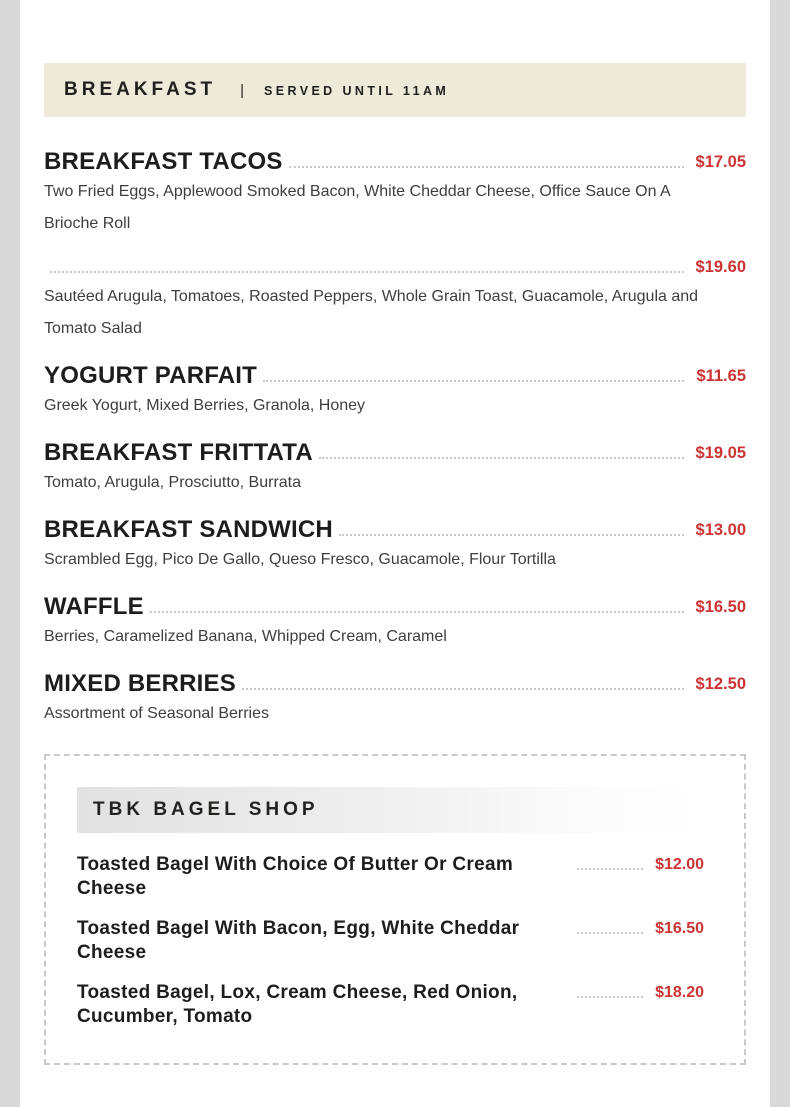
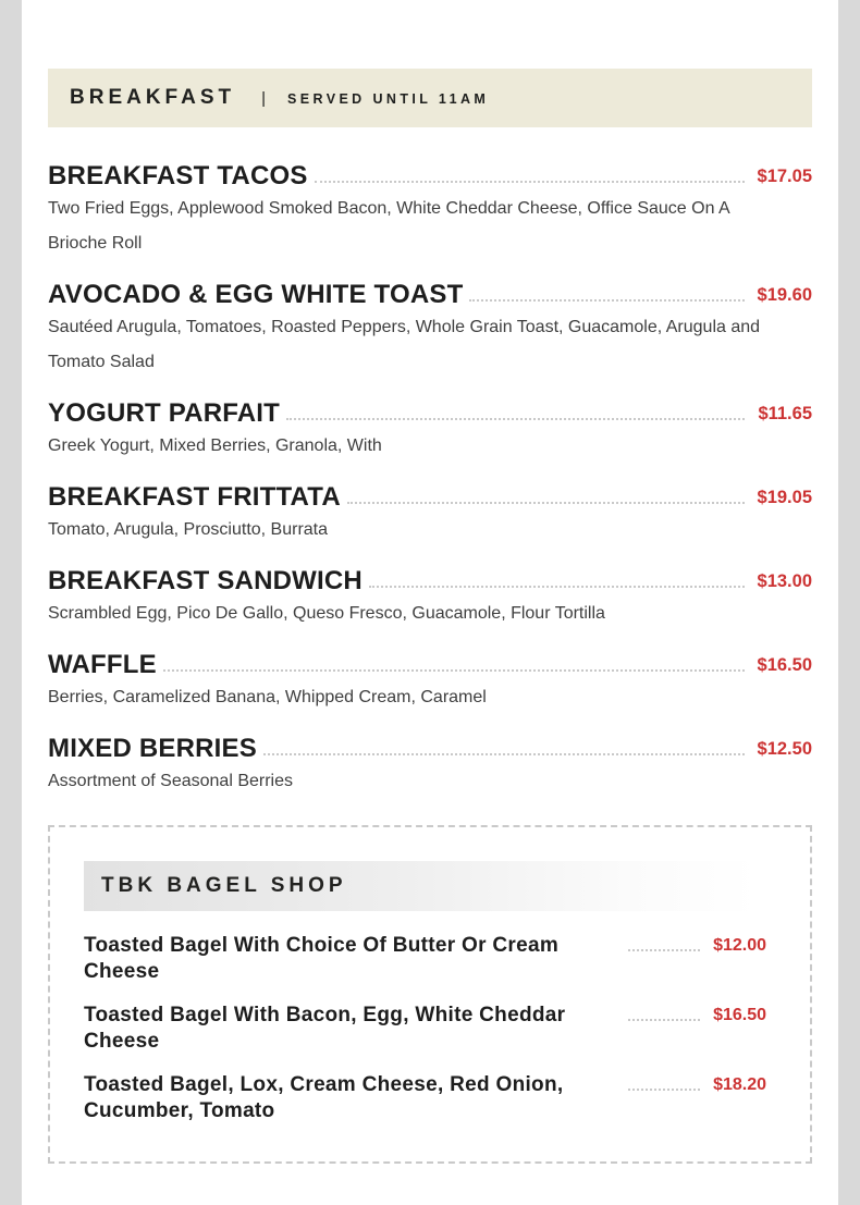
  BREAKFAST
  |
  SERVED UNTIL 11AM
  BREAKFAST TACOS
  $17.05
  Two Fried Eggs, Applewood Smoked Bacon, White Cheddar Cheese, Office Sauce On A Brioche Roll
+ AVOCADO & EGG WHITE TOAST
  $19.60
  Sautéed Arugula, Tomatoes, Roasted Peppers, Whole Grain Toast, Guacamole, Arugula and Tomato Salad
  YOGURT PARFAIT
  $11.65
- Greek Yogurt, Mixed Berries, Granola, Honey
+ Greek Yogurt, Mixed Berries, Granola, With
  BREAKFAST FRITTATA
  $19.05
  Tomato, Arugula, Prosciutto, Burrata
  BREAKFAST SANDWICH
  $13.00
  Scrambled Egg, Pico De Gallo, Queso Fresco, Guacamole, Flour Tortilla
  WAFFLE
  $16.50
  Berries, Caramelized Banana, Whipped Cream, Caramel
  MIXED BERRIES
  $12.50
  Assortment of Seasonal Berries
  TBK BAGEL SHOP
  Toasted Bagel With Choice Of Butter Or Cream Cheese
  $12.00
  Toasted Bagel With Bacon, Egg, White Cheddar Cheese
  $16.50
  Toasted Bagel, Lox, Cream Cheese, Red Onion, Cucumber, Tomato
  $18.20
